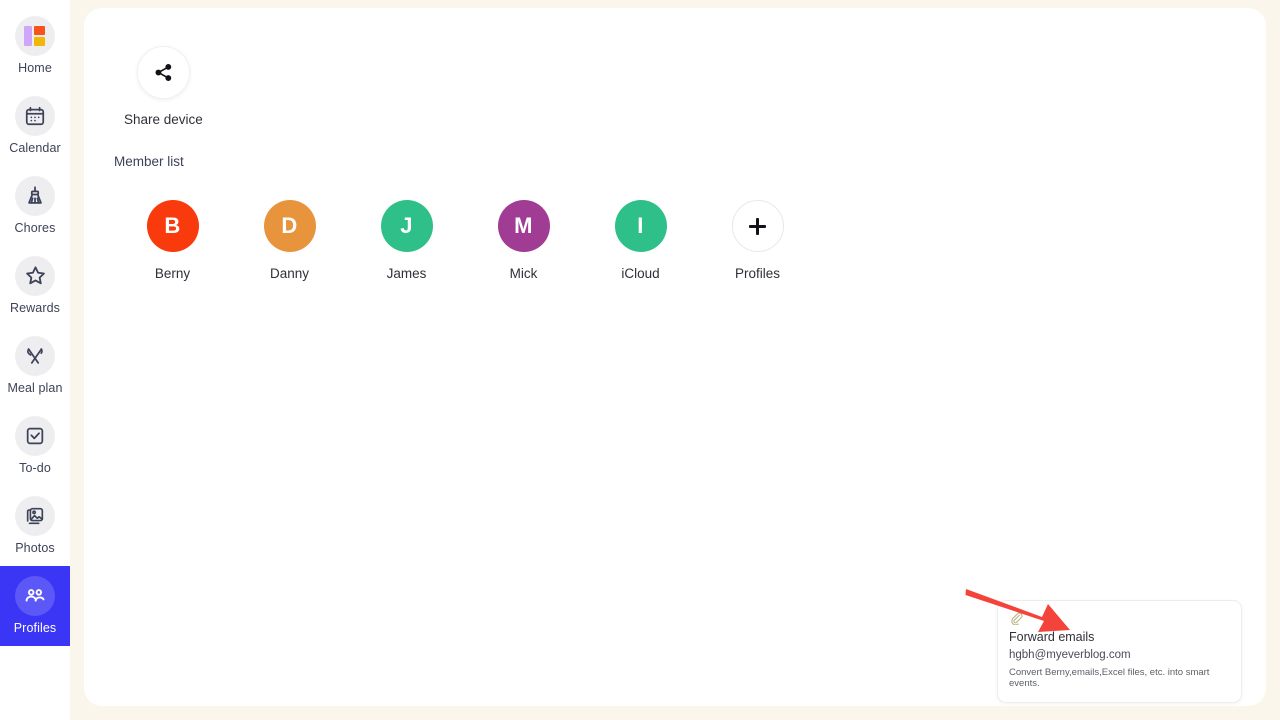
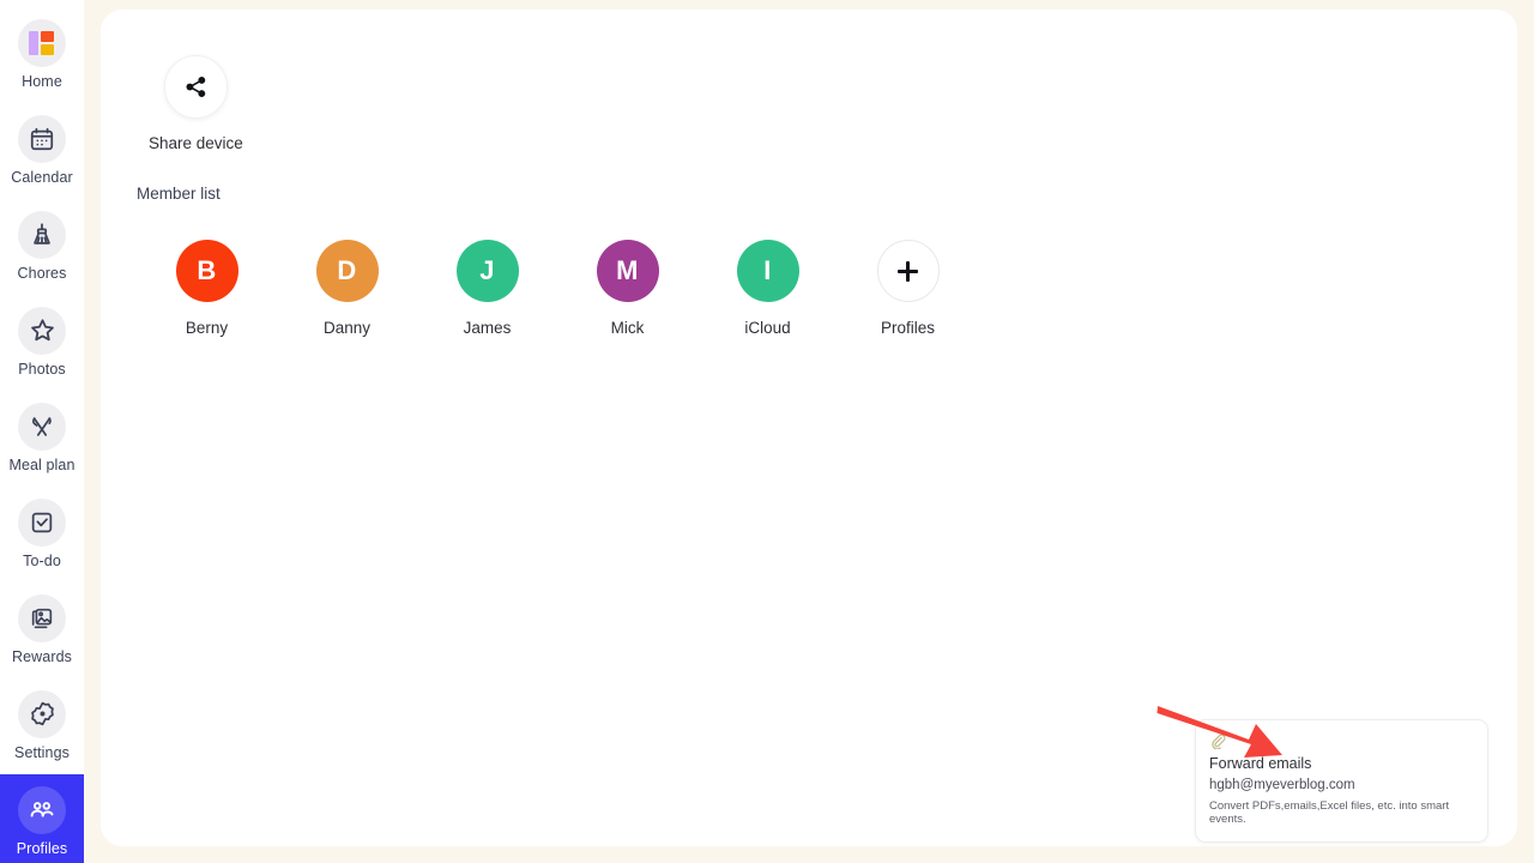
  Home
  Calendar
  Chores
- Rewards
+ Photos
  Meal plan
  To-do
- Photos
+ Rewards
+ Settings
  Profiles
  Share device
  Member list
  B
  Berny
  D
  Danny
  J
  James
  M
  Mick
  I
  iCloud
  Profiles
  Forward emails
  hgbh@myeverblog.com
- Convert Berny,emails,Excel files, etc. into smart events.
+ Convert PDFs,emails,Excel files, etc. into smart events.
